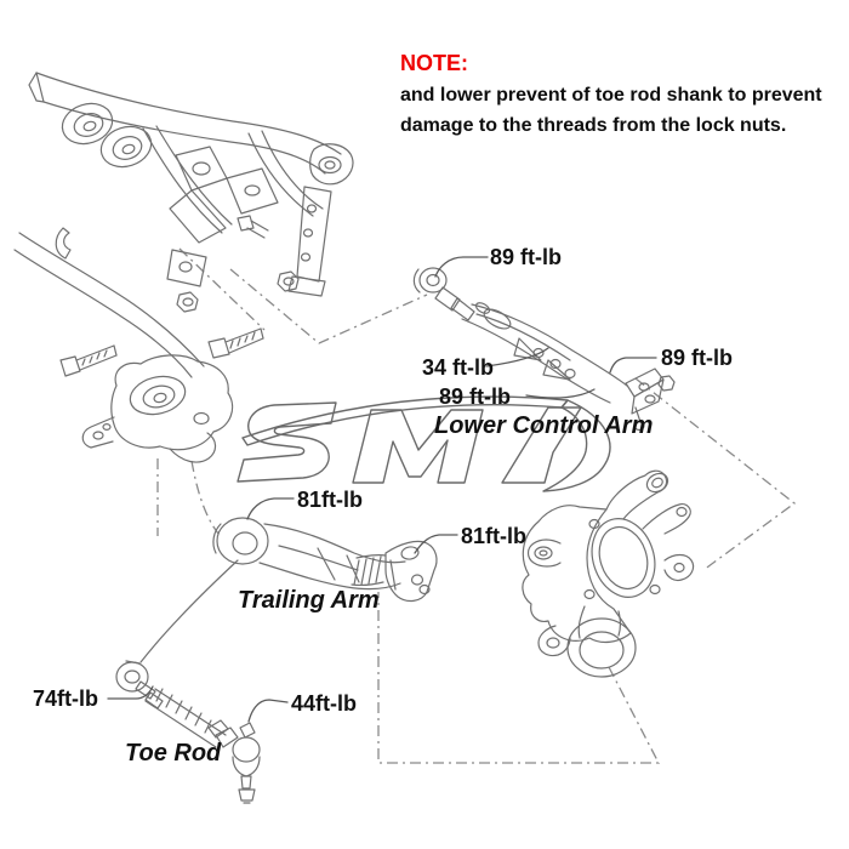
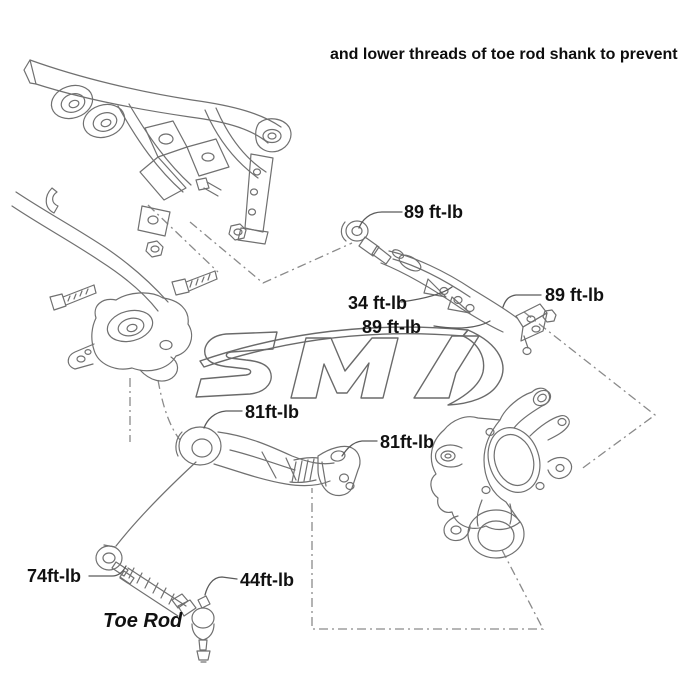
- NOTE:
- and lower prevent of toe rod shank to prevent
+ and lower threads of toe rod shank to prevent
- damage to the threads from the lock nuts.
  89 ft-lb
  89 ft-lb
  34 ft-lb
  89 ft-lb
  81ft-lb
  81ft-lb
  74ft-lb
  44ft-lb
- Lower Control Arm
- Trailing Arm
  Toe Rod
